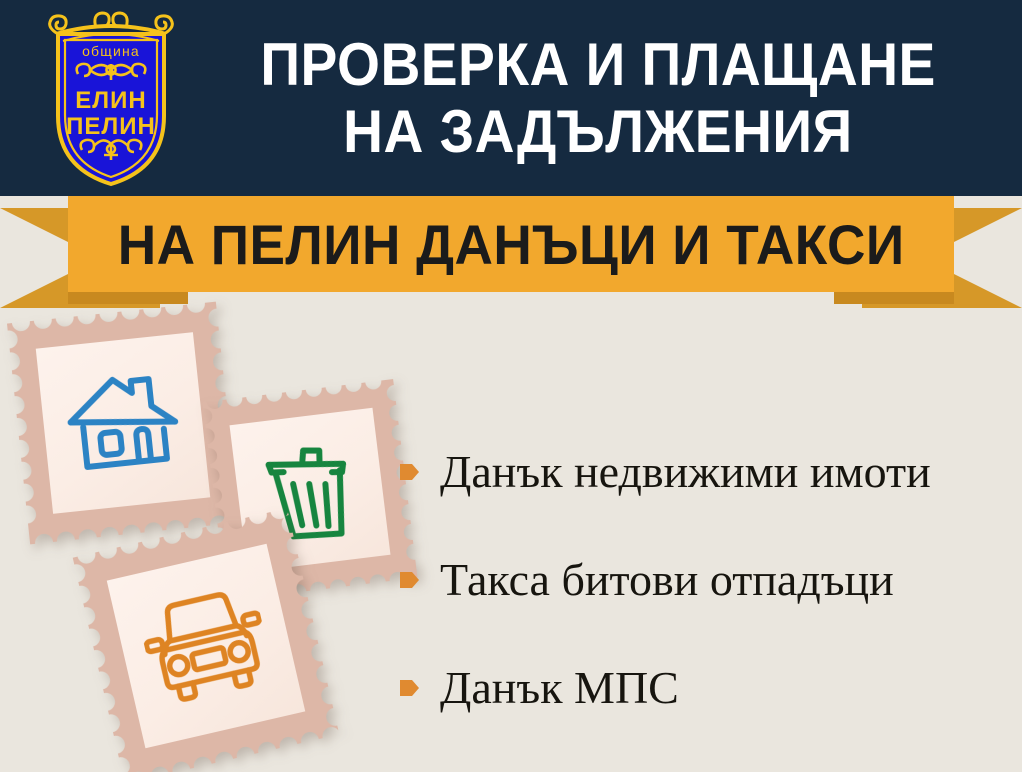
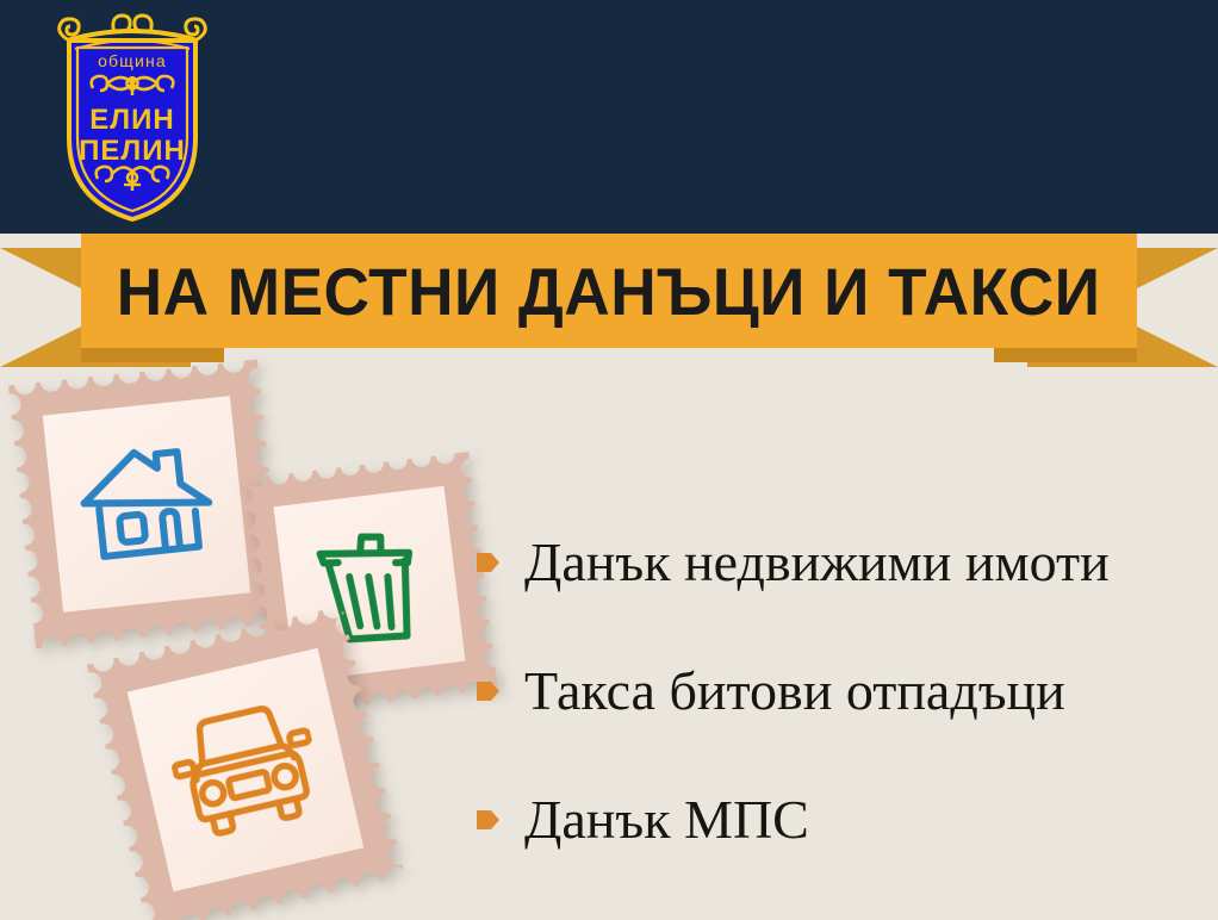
  община
  ЕЛИН
  ПЕЛИН
- ПРОВЕРКА И ПЛАЩАНЕ
- НА ЗАДЪЛЖЕНИЯ
- НА ПЕЛИН ДАНЪЦИ И ТАКСИ
+ НА МЕСТНИ ДАНЪЦИ И ТАКСИ
  Данък недвижими имоти
  Такса битови отпадъци
  Данък МПС
